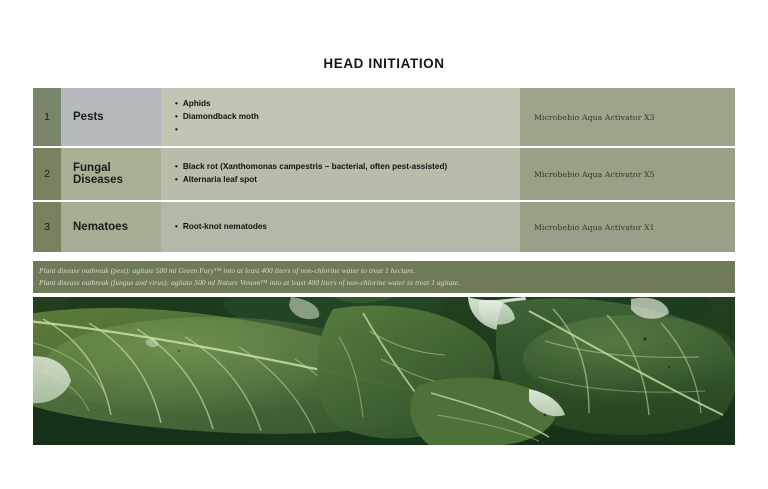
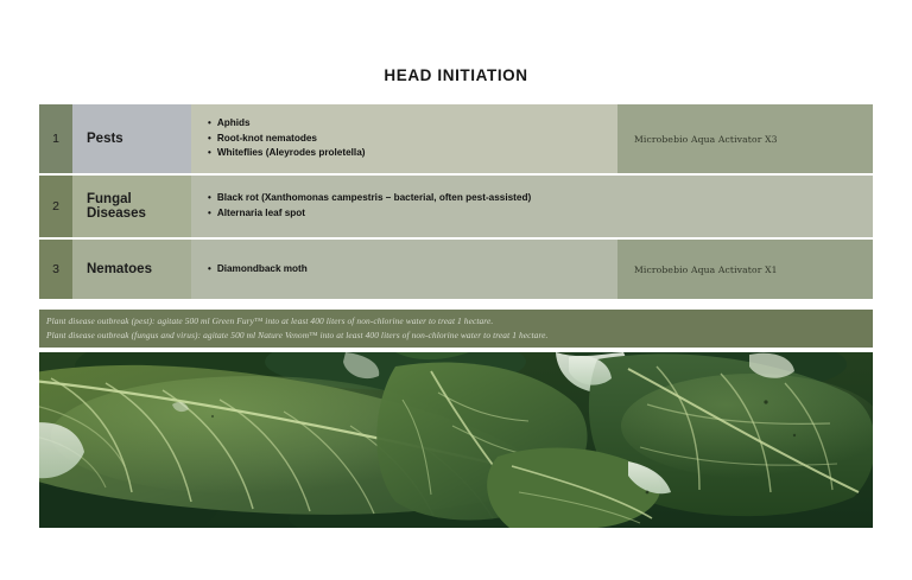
  HEAD INITIATION
  1
  Pests
  •
  Aphids
  •
- Diamondback moth
+ Root-knot nematodes
  •
+ Whiteflies (Aleyrodes proletella)
  Microbebio Aqua Activator X3
  2
  Fungal Diseases
  •
  Black rot (Xanthomonas campestris – bacterial, often pest-assisted)
  •
  Alternaria leaf spot
- Microbebio Aqua Activator X5
  3
  Nematoes
  •
- Root-knot nematodes
+ Diamondback moth
  Microbebio Aqua Activator X1
  Plant disease outbreak (pest): agitate 500 ml Green Fury™ into at least 400 liters of non-chlorine water to treat 1 hectare.
- Plant disease outbreak (fungus and virus): agitate 500 ml Nature Venom™ into at least 400 liters of non-chlorine water to treat 1 agitate.
+ Plant disease outbreak (fungus and virus): agitate 500 ml Nature Venom™ into at least 400 liters of non-chlorine water to treat 1 hectare.
